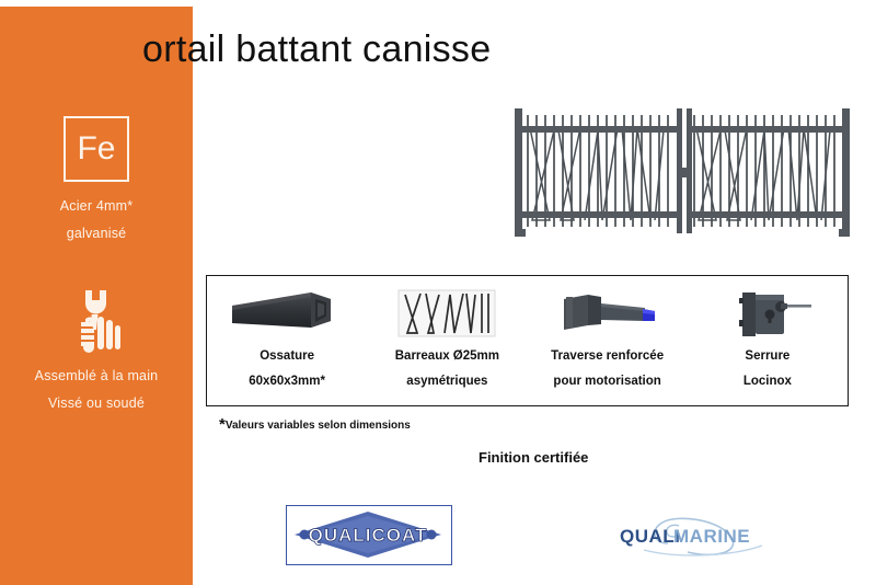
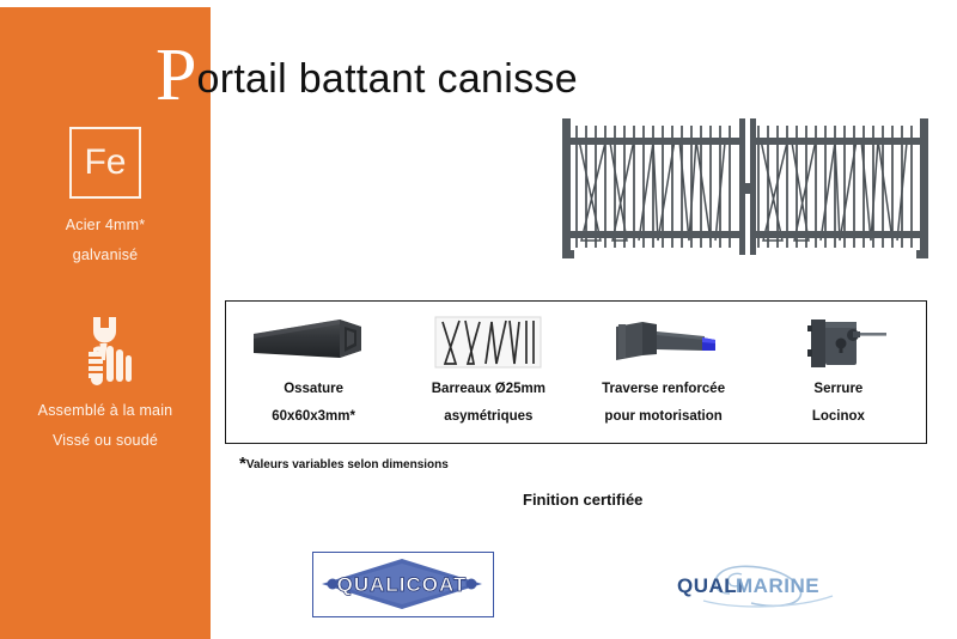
  Fe
  Acier 4mm*
  galvanisé
  Assemblé à la main
  Vissé ou soudé
+ P
  ortail battant canisse
  Ossature
  60x60x3mm*
  Barreaux Ø25mm
  asymétriques
  Traverse renforcée
  pour motorisation
  Serrure
  Locinox
  *Valeurs variables selon dimensions
  Finition certifiée
  QUALICOAT
  QUALI
  MARINE
